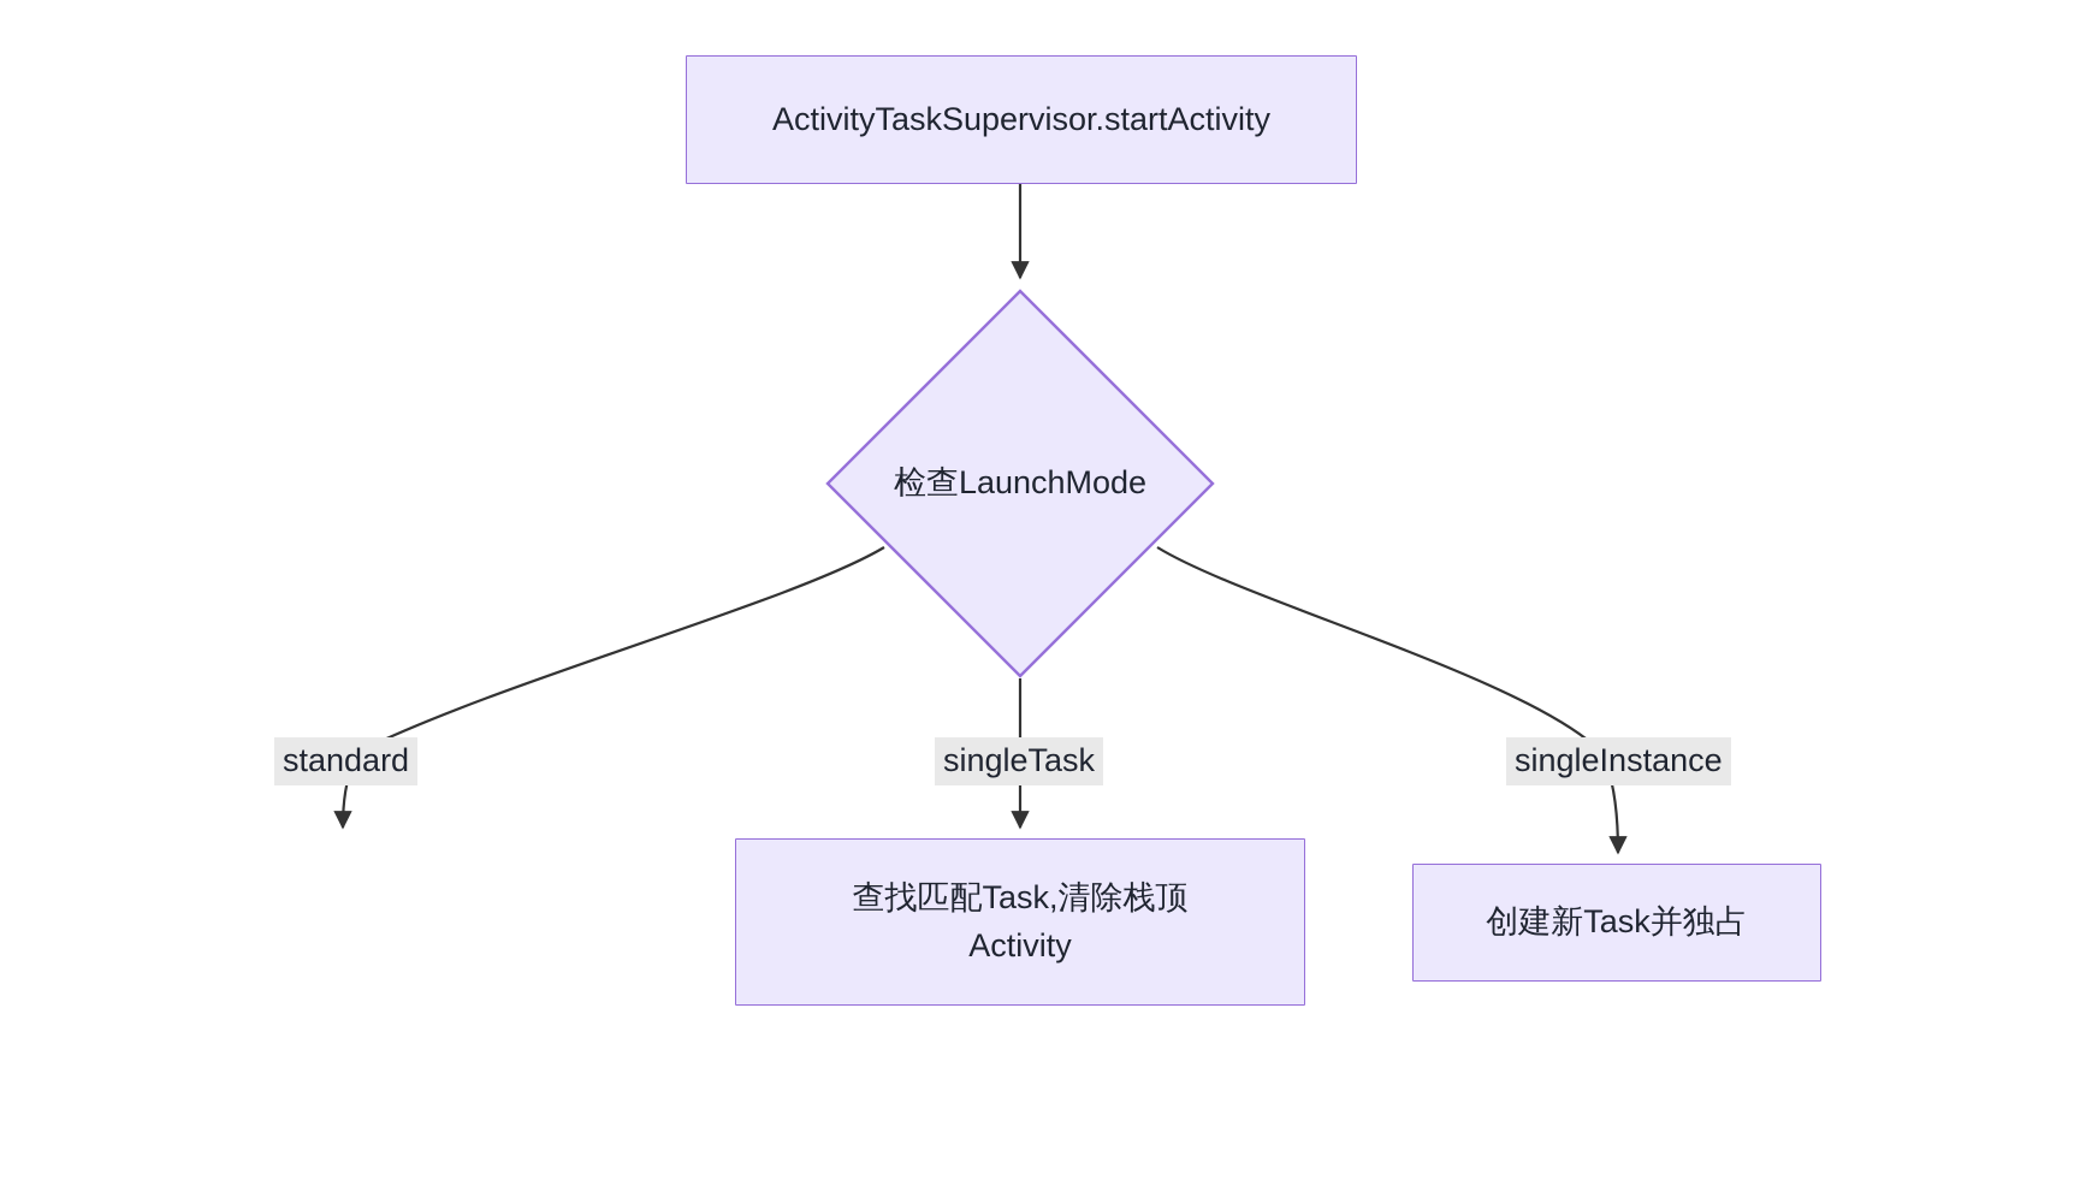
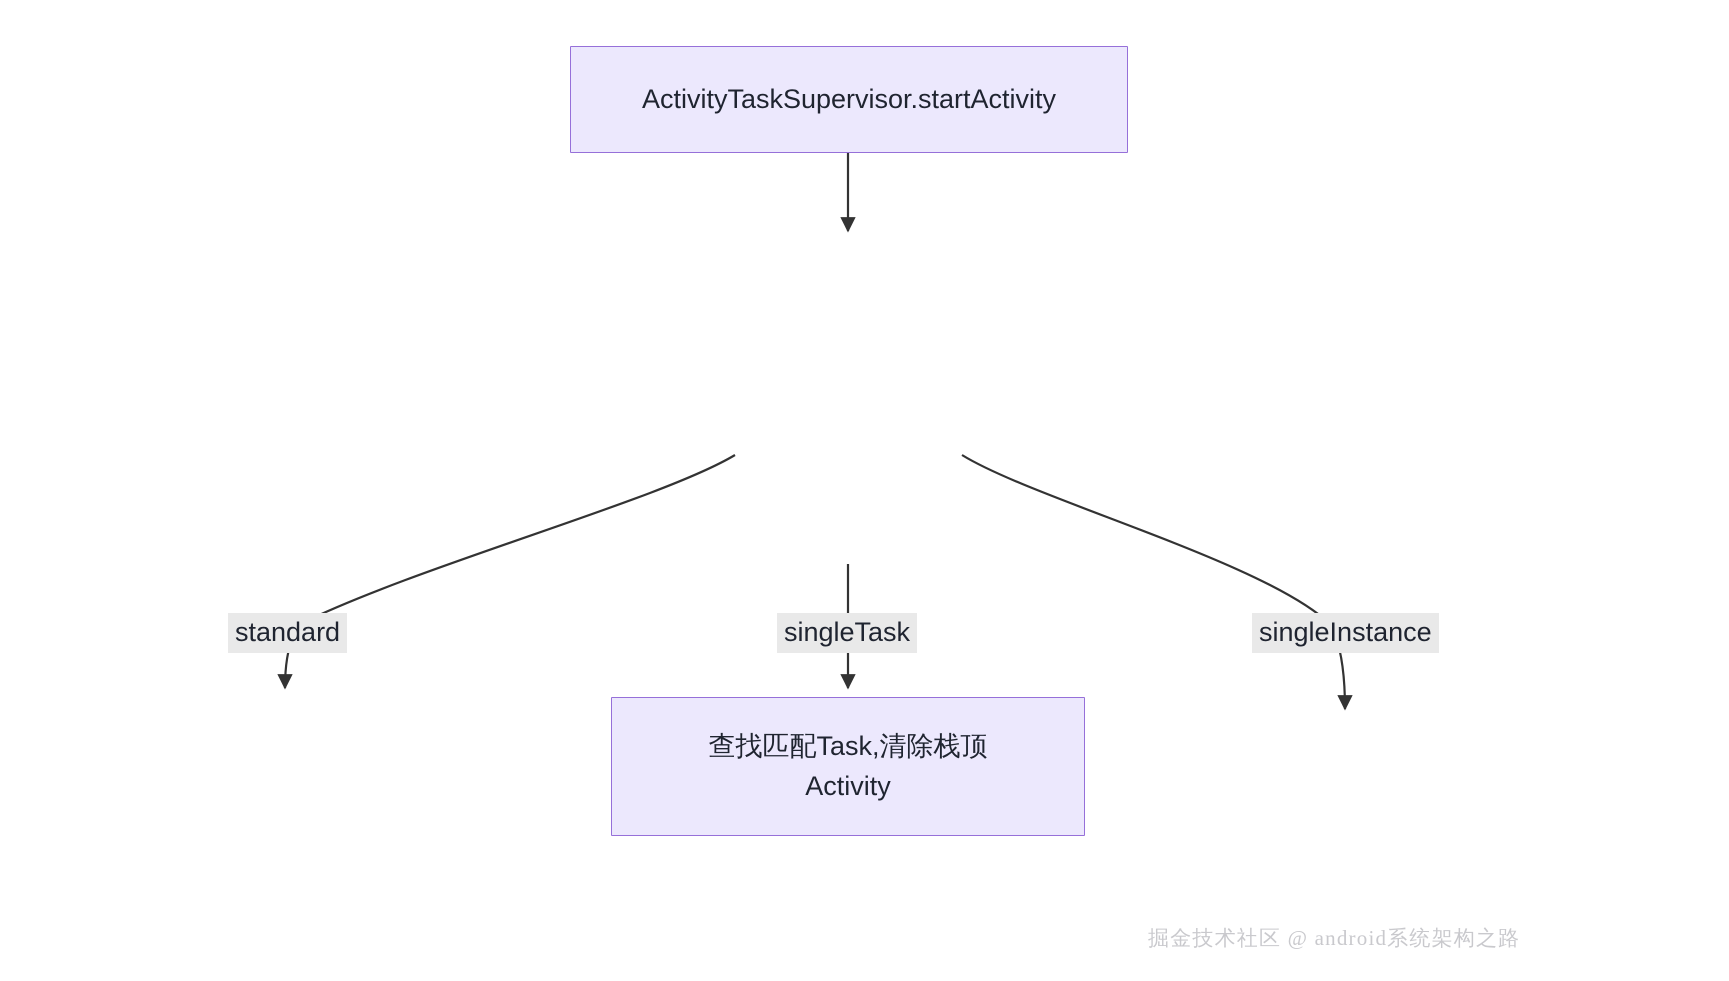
  ActivityTaskSupervisor.startActivity
- 检查LaunchMode
  查找匹配Task,清除栈顶
  Activity
- 创建新Task并独占
  standard
  singleTask
  singleInstance
+ 掘金技术社区 @ android系统架构之路
